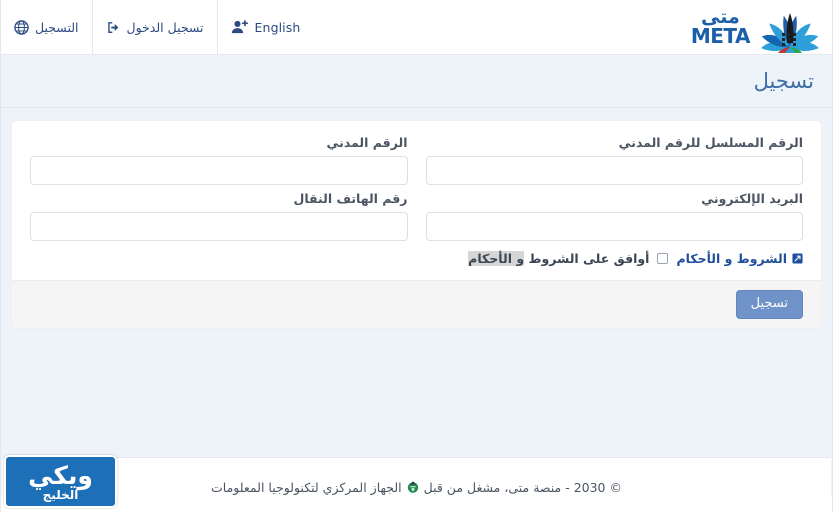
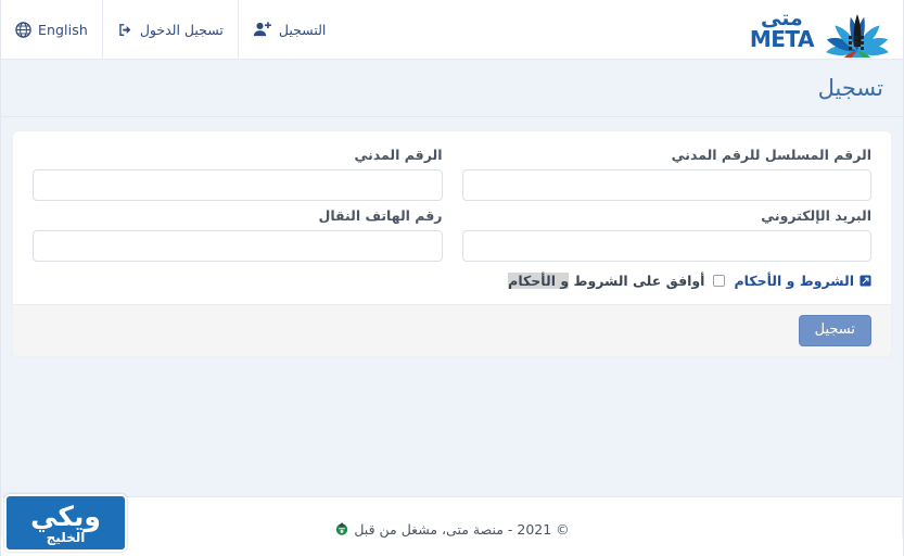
- التسجيل
+ English
  تسجيل الدخول
- English
+ التسجيل
  متى
  META
  تسجيل
  الرقم المسلسل للرقم المدني
  الرقم المدني
  البريد الإلكتروني
  رقم الهاتف النقال
  الشروط و الأحكام
  أوافق على الشروط و الأحكام
  تسجيل
- © 2030 - منصة متى، مشغل من قبل
+ © 2021 - منصة متى، مشغل من قبل
- الجهاز المركزي لتكنولوجيا المعلومات
  ويكي
  الخليج
